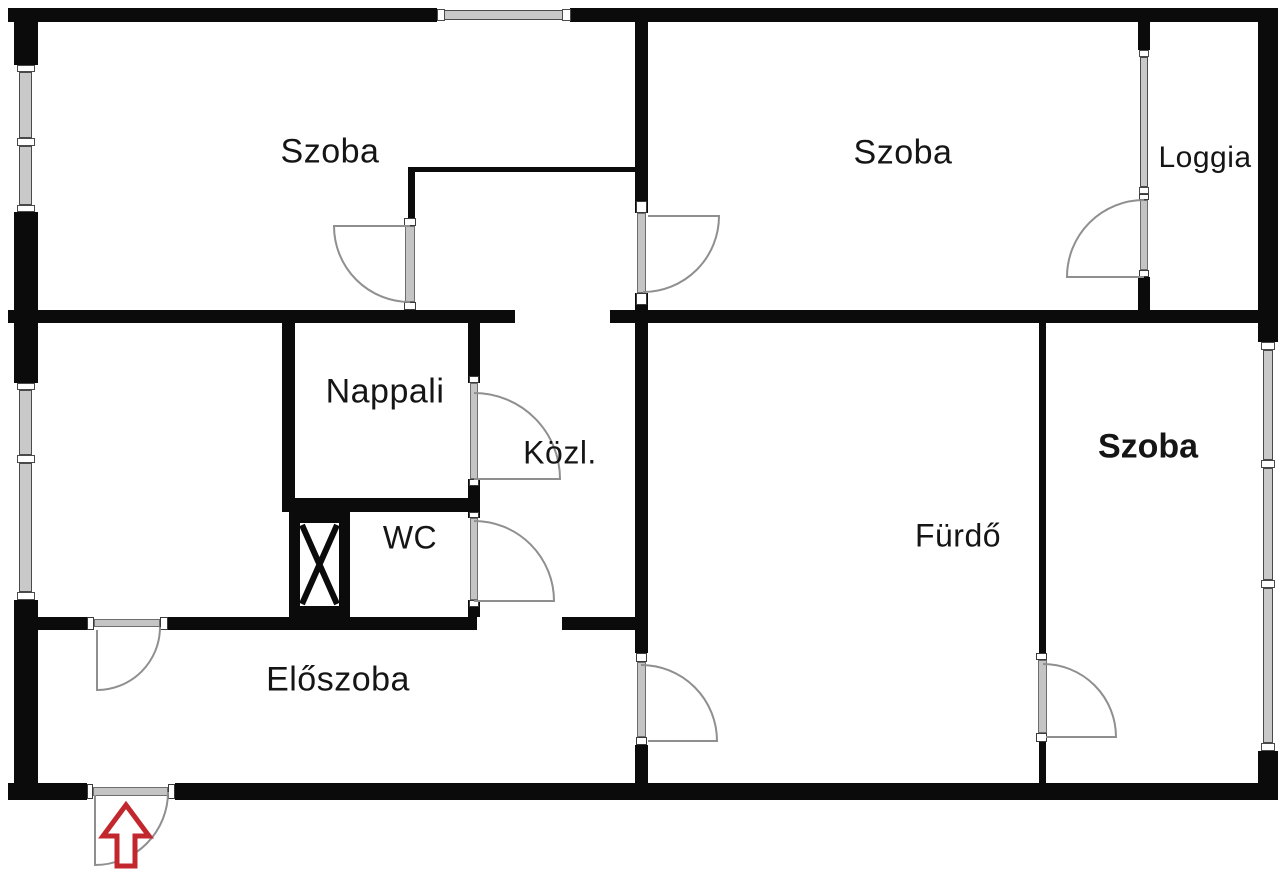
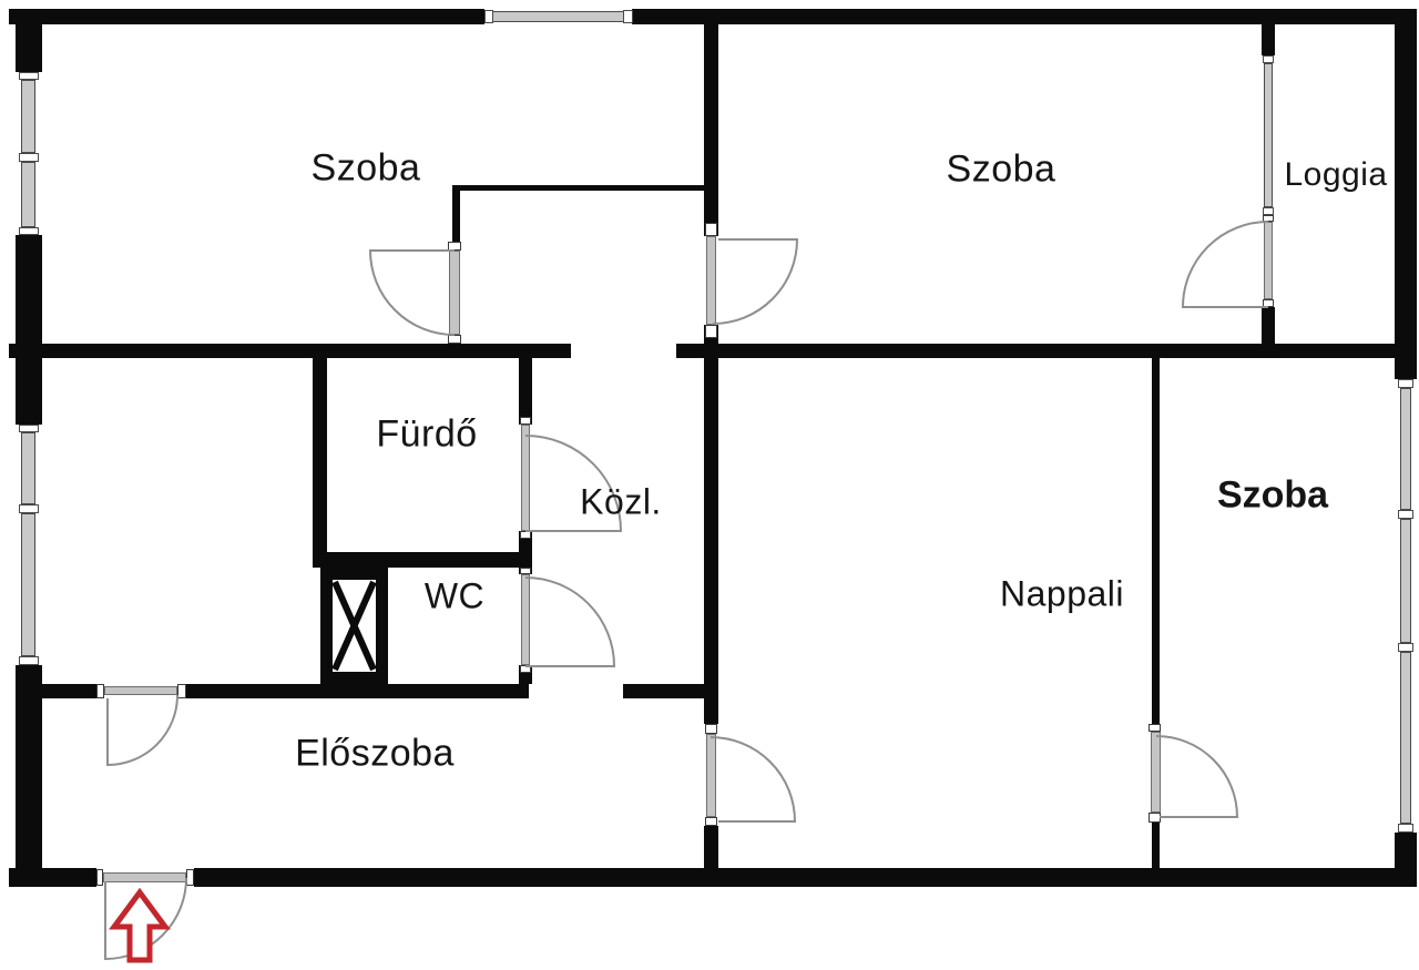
  Szoba
  Szoba
  Loggia
- Nappali
+ Fürdő
  Közl.
  WC
- Fürdő
+ Nappali
  Szoba
  Előszoba
